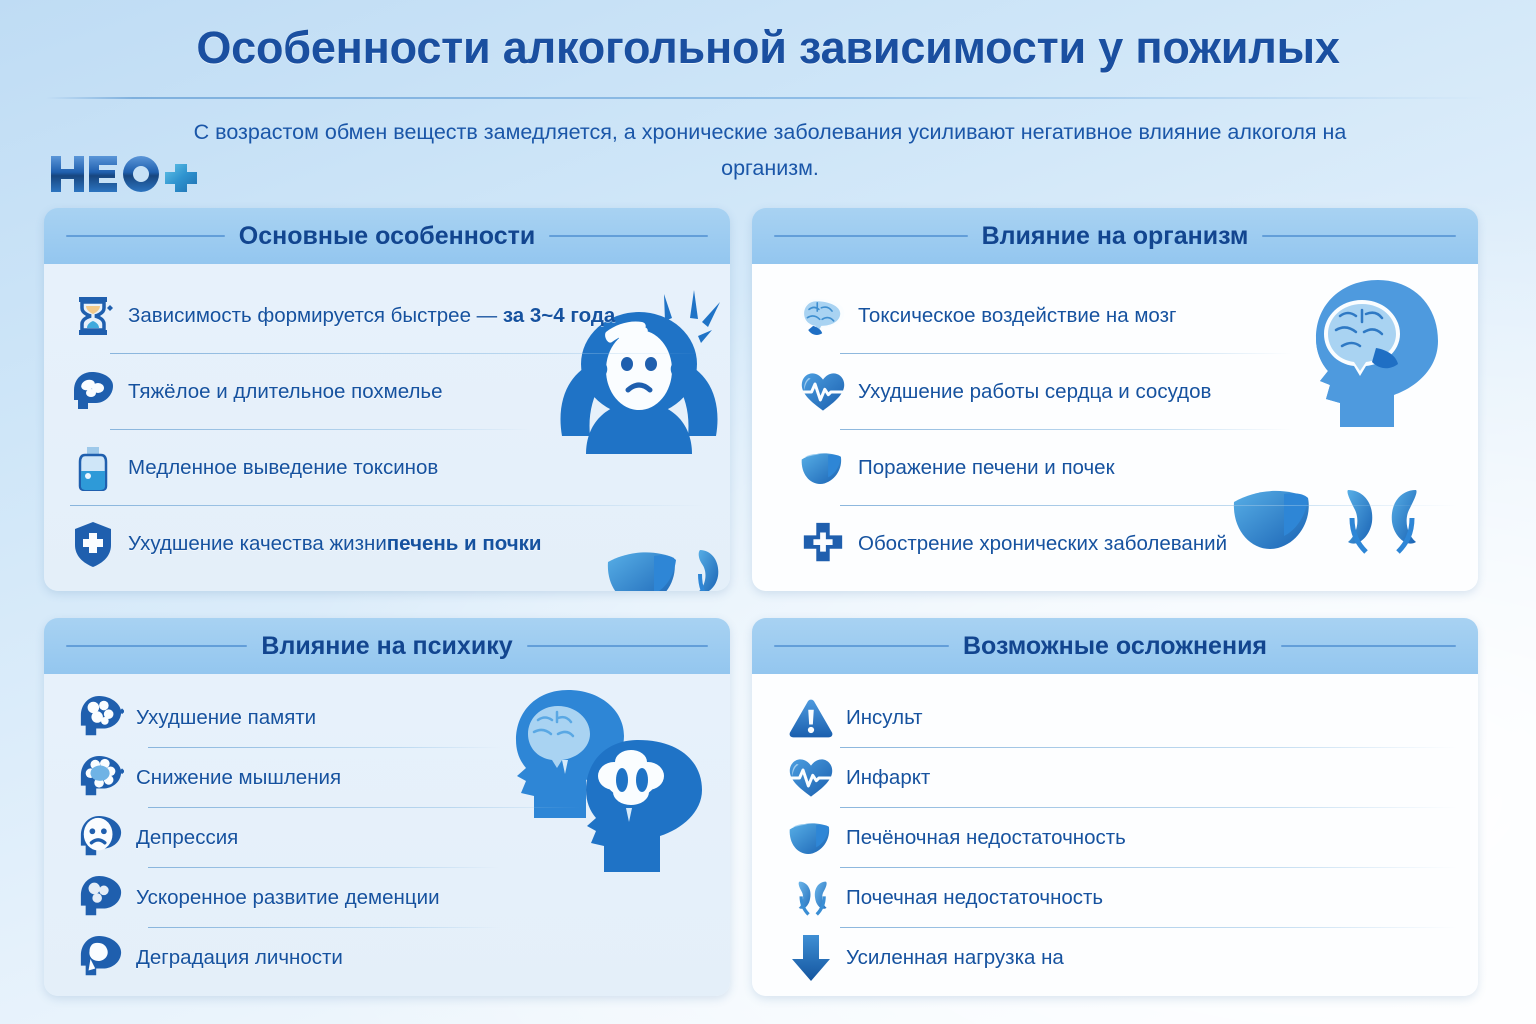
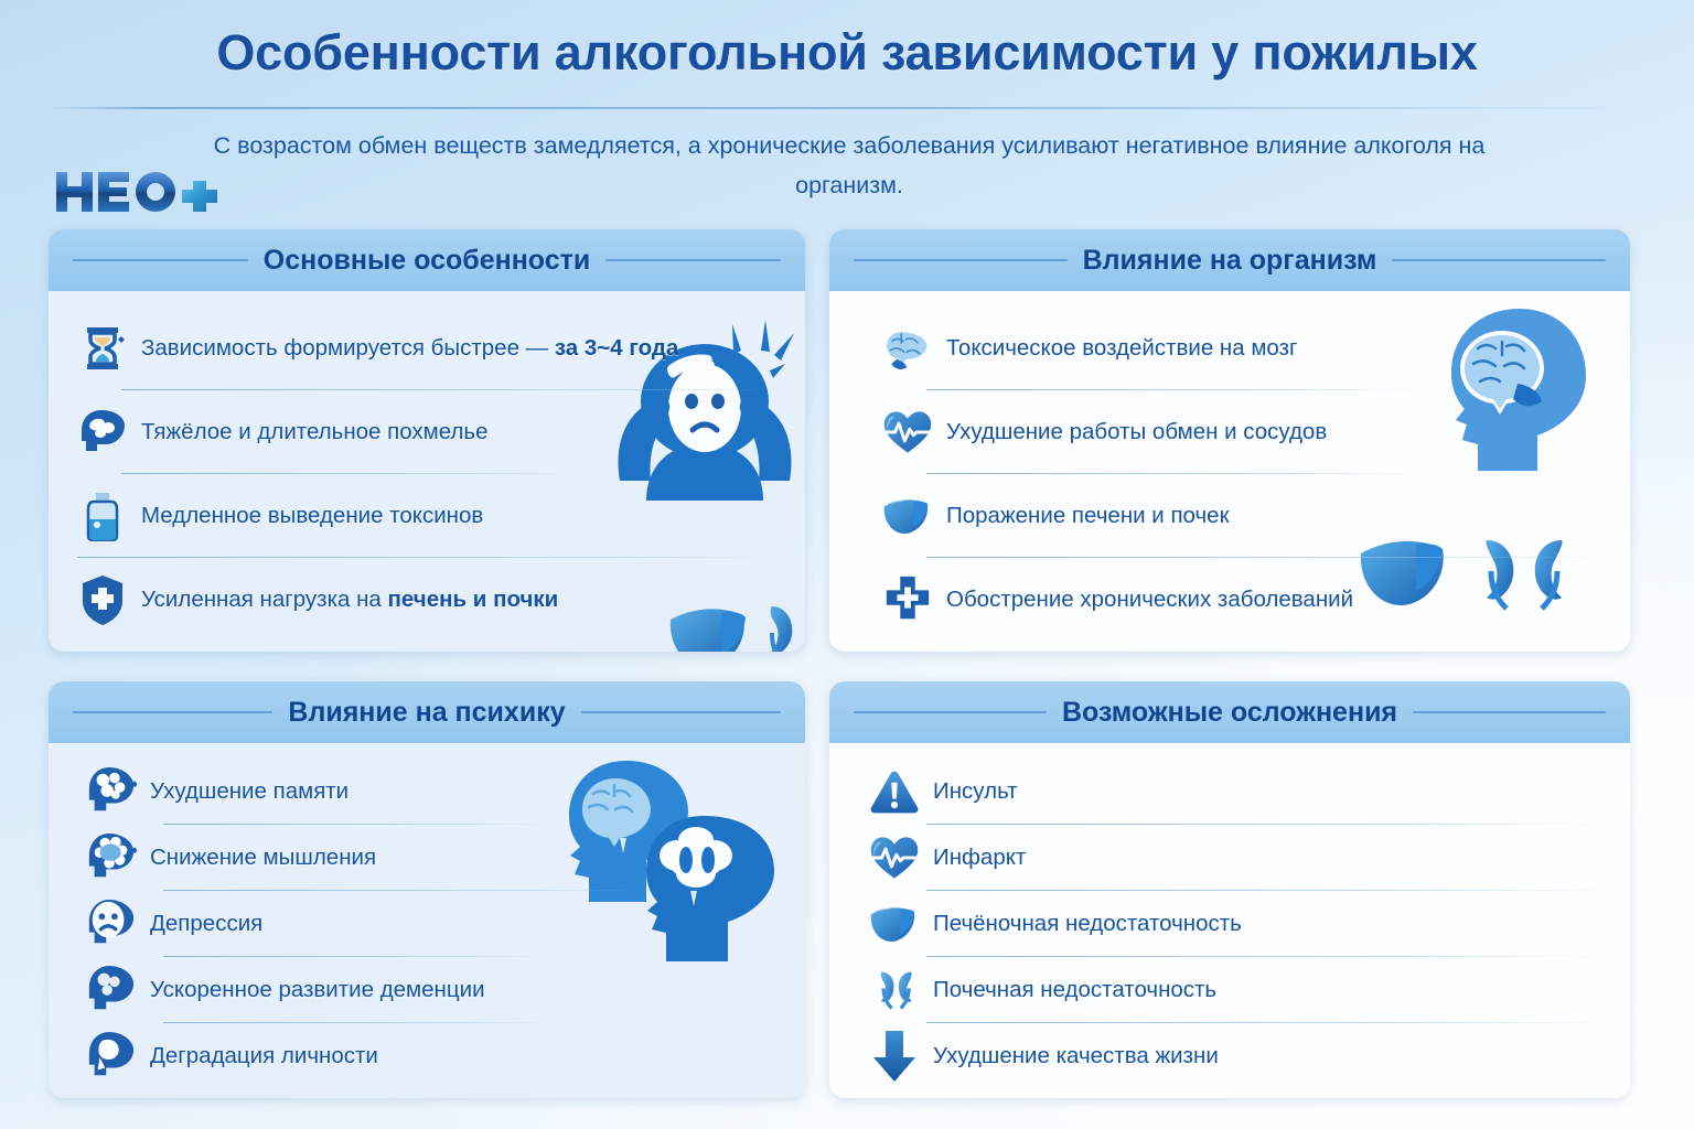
  Особенности алкогольной зависимости у пожилых
  С возрастом обмен веществ замедляется, а хронические заболевания усиливают негативное влияние алкоголя на организм.
  Основные особенности
  Зависимость формируется быстрее — за 3~4 года
  Тяжёлое и длительное похмелье
  Медленное выведение токсинов
- Ухудшение качества жизнипечень и почки
+ Усиленная нагрузка на печень и почки
  Влияние на организм
  Токсическое воздействие на мозг
- Ухудшение работы сердца и сосудов
+ Ухудшение работы обмен и сосудов
  Поражение печени и почек
  Обострение хронических заболеваний
  Влияние на психику
  Ухудшение памяти
  Снижение мышления
  Депрессия
  Ускоренное развитие деменции
  Деградация личности
  Возможные осложнения
  Инсульт
  Инфаркт
  Печёночная недостаточность
  Почечная недостаточность
- Усиленная нагрузка на
+ Ухудшение качества жизни
